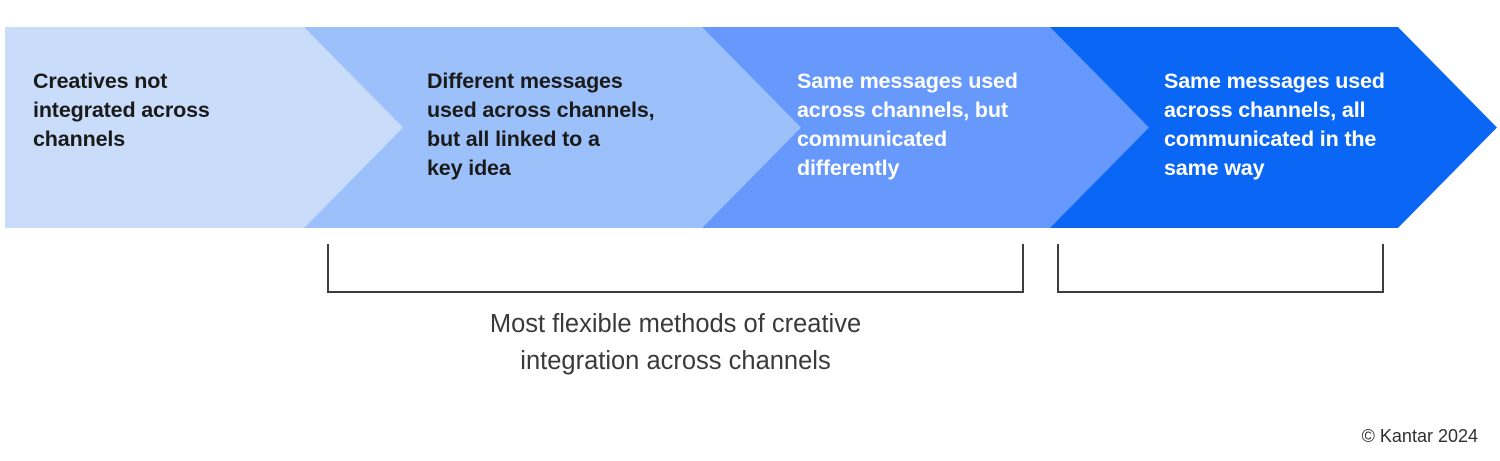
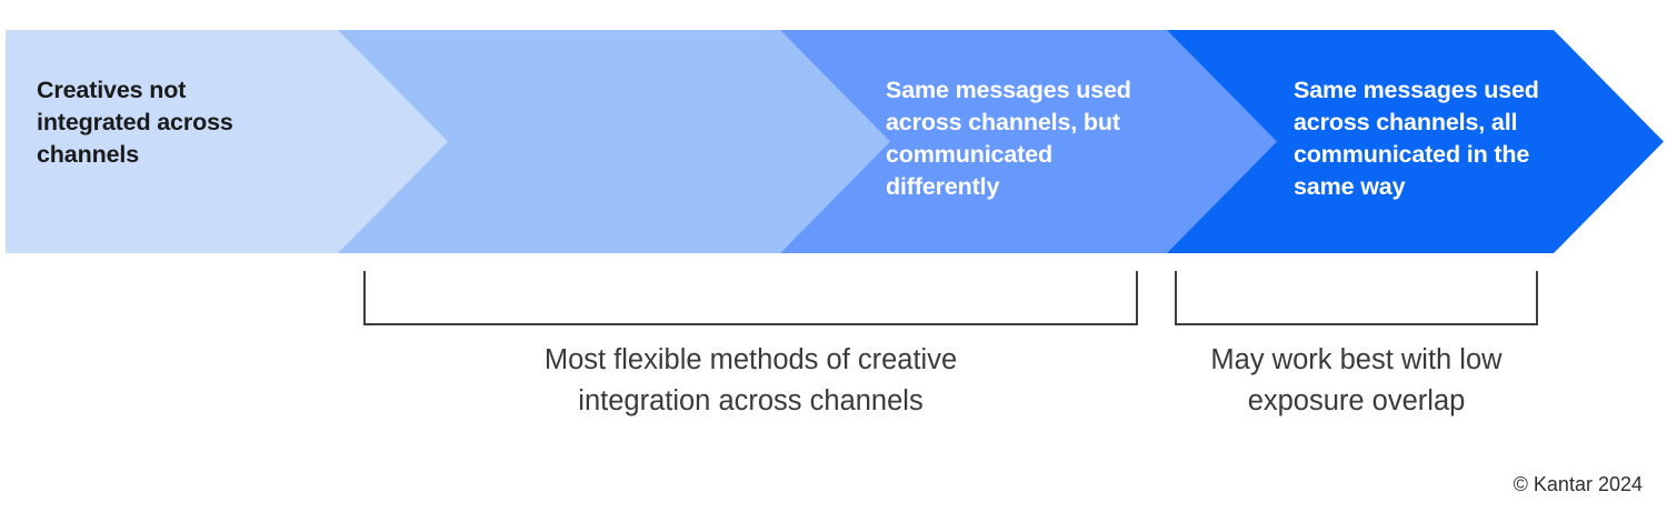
  Creatives not
  integrated across
  channels
- Different messages
- used across channels,
- but all linked to a
- key idea
  Same messages used
  across channels, but
  communicated
  differently
  Same messages used
  across channels, all
  communicated in the
  same way
  Most flexible methods of creative
  integration across channels
+ May work best with low
+ exposure overlap
  © Kantar 2024
